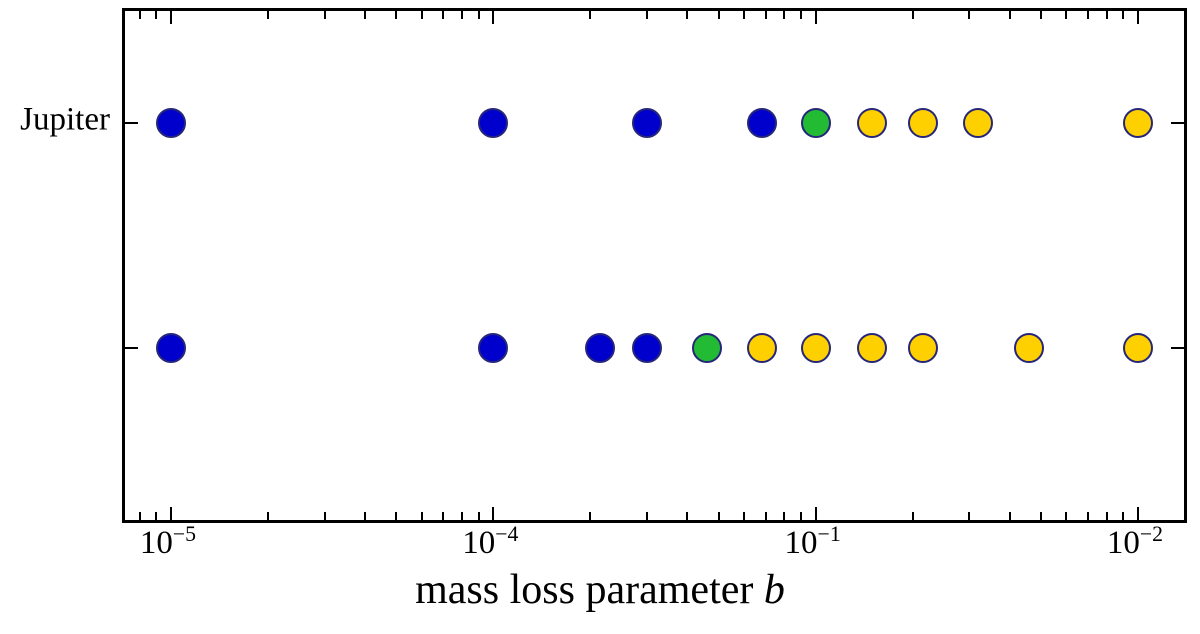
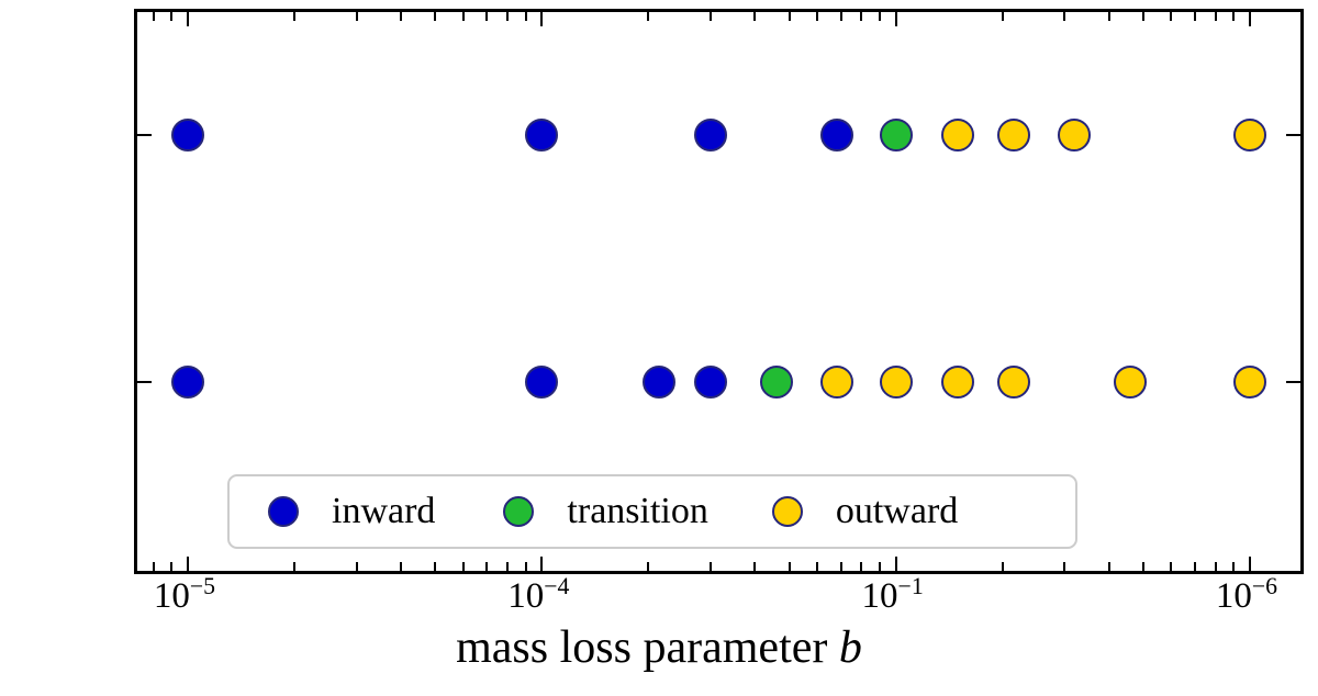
- Jupiter
  10−5
  10−4
  10−1
- 10−2
+ 10−6
  mass loss parameter b
+ inward
+ transition
+ outward
